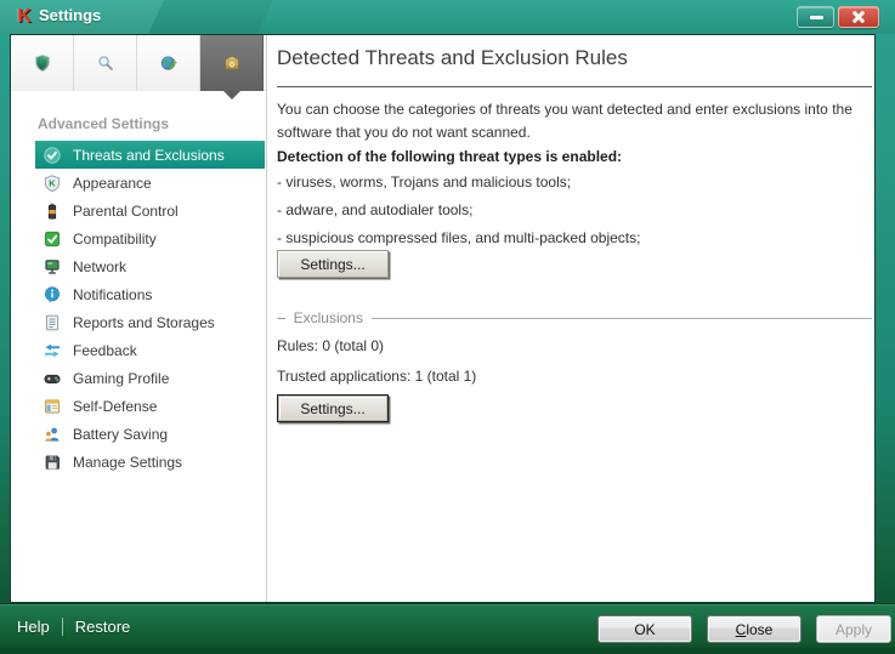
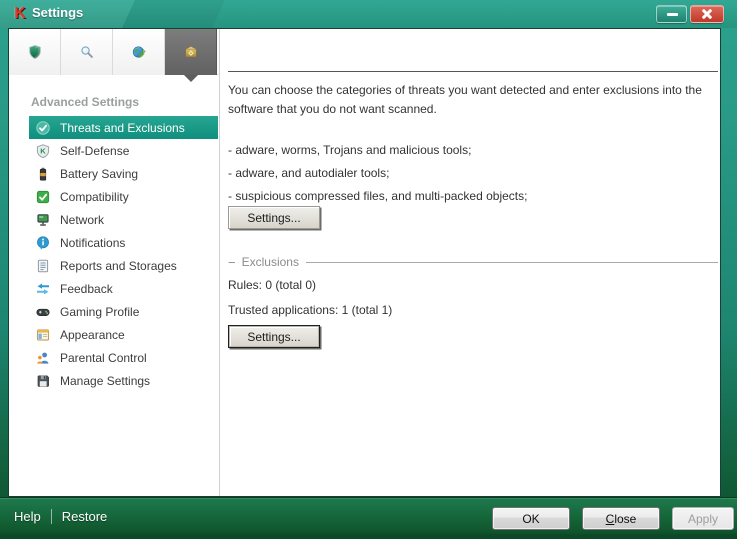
  K
  Settings
  Advanced Settings
  Threats and Exclusions
  K
- Appearance
+ Self-Defense
- Parental Control
+ Battery Saving
  Compatibility
  Network
  Notifications
  Reports and Storages
  Feedback
  Gaming Profile
- Self-Defense
+ Appearance
- Battery Saving
+ Parental Control
  Manage Settings
- Detected Threats and Exclusion Rules
  You can choose the categories of threats you want detected and enter exclusions into the software that you do not want scanned.
- Detection of the following threat types is enabled:
- - viruses, worms, Trojans and malicious tools;
+ - adware, worms, Trojans and malicious tools;
  - adware, and autodialer tools;
  - suspicious compressed files, and multi-packed objects;
  Settings...
  −
  Exclusions
  Rules: 0 (total 0)
  Trusted applications: 1 (total 1)
  Settings...
  Help
  Restore
  OK
  Close
  Apply
